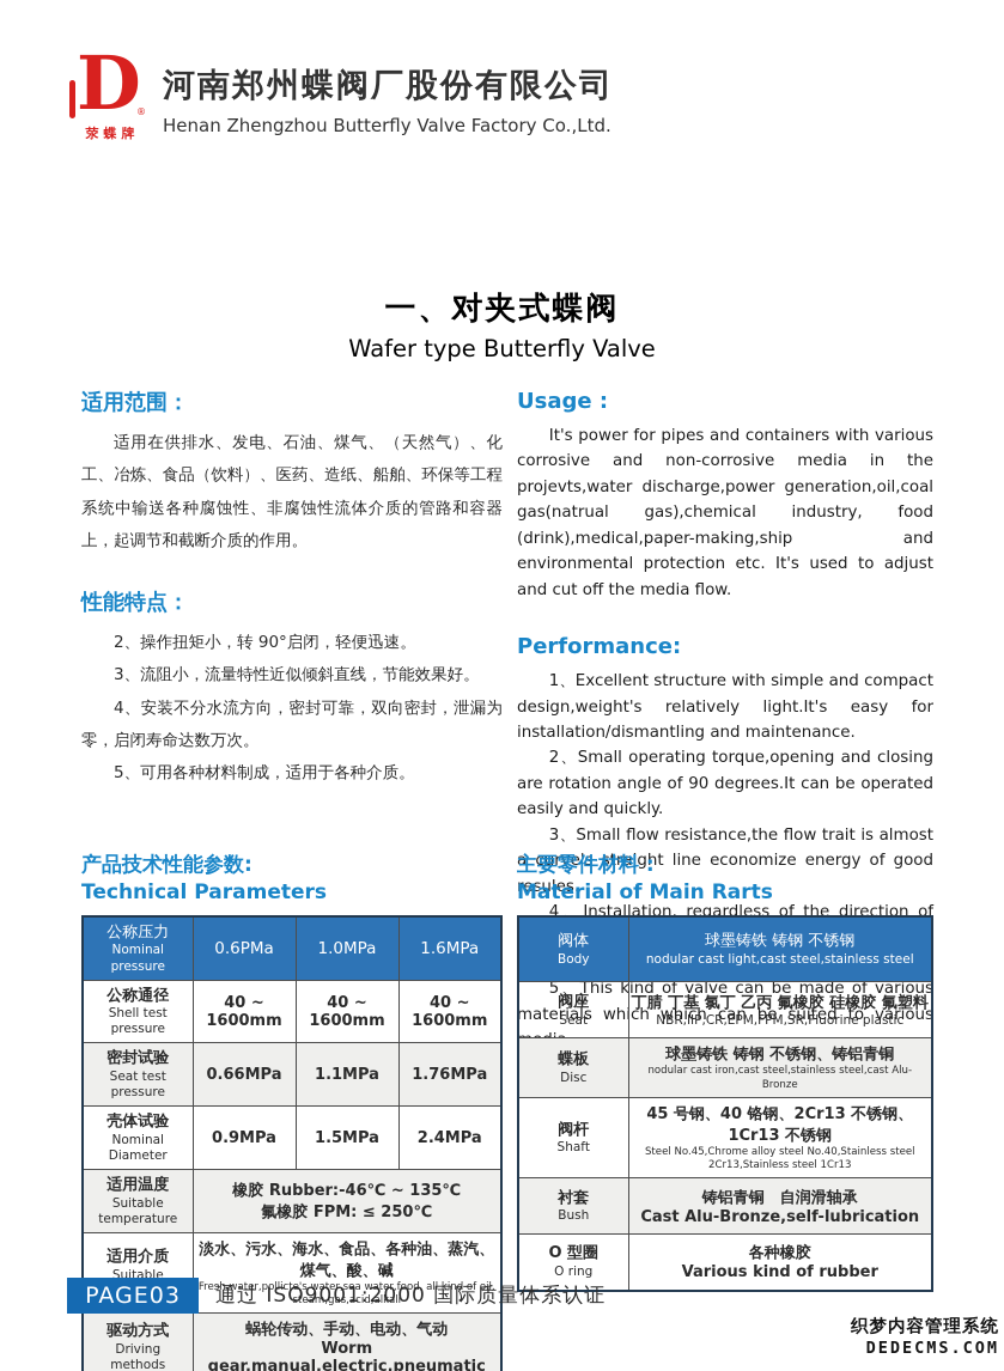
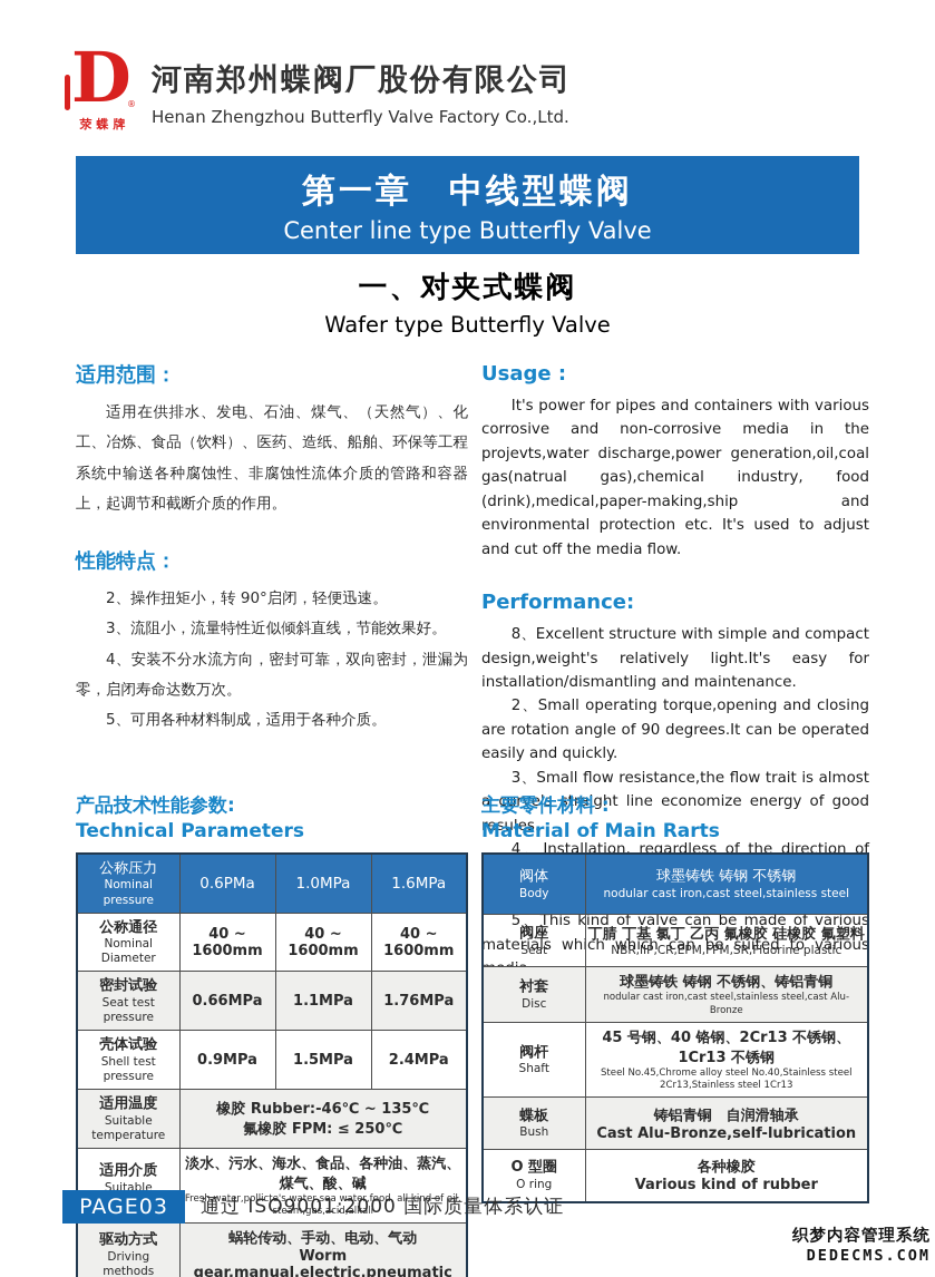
  D
  ®
  荥蝶牌
  河南郑州蝶阀厂股份有限公司
  Henan Zhengzhou Butterfly Valve Factory Co.,Ltd.
+ 第一章 中线型蝶阀
+ Center line type Butterfly Valve
  一、对夹式蝶阀
  Wafer type Butterfly Valve
  适用范围：
  适用在供排水、发电、石油、煤气、（天然气）、化工、冶炼、食品（饮料）、医药、造纸、船舶、环保等工程系统中输送各种腐蚀性、非腐蚀性流体介质的管路和容器上，起调节和截断介质的作用。
  性能特点：
  2、操作扭矩小，转 90°启闭，轻便迅速。
  3、流阻小，流量特性近似倾斜直线，节能效果好。
  4、安装不分水流方向，密封可靠，双向密封，泄漏为零，启闭寿命达数万次。
  5、可用各种材料制成，适用于各种介质。
  Usage :
  It's power for pipes and containers with various corrosive and non-corrosive media in the projevts,water discharge,power generation,oil,coal gas(natrual gas),chemical industry, food (drink),medical,paper-making,ship and environmental protection etc. It's used to adjust and cut off the media flow.
  Performance:
- 1、Excellent structure with simple and compact design,weight's relatively light.It's easy for installation/dismantling and maintenance.
+ 8、Excellent structure with simple and compact design,weight's relatively light.It's easy for installation/dismantling and maintenance.
  2、Small operating torque,opening and closing are rotation angle of 90 degrees.It can be operated easily and quickly.
  3、Small flow resistance,the flow trait is almost a curve's straight line economize energy of good resules.
  5、This kind of valve can be made of various materials which which can be suited to various
  产品技术性能参数:
  Technical Parameters
  公称压力Nominal pressure	0.6PMa	1.0MPa	1.6MPa
- 公称通径Shell test pressure	40 ~ 1600mm	40 ~ 1600mm	40 ~ 1600mm
+ 公称通径Nominal Diameter	40 ~ 1600mm	40 ~ 1600mm	40 ~ 1600mm
  密封试验Seat test pressure	0.66MPa	1.1MPa	1.76MPa
- 壳体试验Nominal Diameter	0.9MPa	1.5MPa	2.4MPa
+ 壳体试验Shell test pressure	0.9MPa	1.5MPa	2.4MPa
  适用温度Suitable temperature	橡胶 Rubber:-46℃ ~ 135℃氟橡胶 FPM: ≤ 250℃
  适用介质Suitable	淡水、污水、海水、食品、各种油、蒸汽、煤气、酸、碱Fresh water,pollicte's water,sea water,food, all kind of oil, steam,gas,acid,alkali
  驱动方式Driving methods	蜗轮传动、手动、电动、气动Worm gear,manual,electric,pneumatic
  主要零件材料 :
  Material of Main Rarts
- 阀体Body	球墨铸铁 铸钢 不锈钢nodular cast light,cast steel,stainless steel
+ 阀体Body	球墨铸铁 铸钢 不锈钢nodular cast iron,cast steel,stainless steel
  阀座Seat	丁腈 丁基 氯丁 乙丙 氟橡胶 硅橡胶 氟塑料NBR,IIP,CR,EPM,FPM,SR,Fluorine plastic
- 蝶板Disc	球墨铸铁 铸钢 不锈钢、铸铝青铜nodular cast iron,cast steel,stainless steel,cast Alu-Bronze
+ 衬套Disc	球墨铸铁 铸钢 不锈钢、铸铝青铜nodular cast iron,cast steel,stainless steel,cast Alu-Bronze
  阀杆Shaft	45 号钢、40 铬钢、2Cr13 不锈钢、1Cr13 不锈钢Steel No.45,Chrome alloy steel No.40,Stainless steel 2Cr13,Stainless steel 1Cr13
- 衬套Bush	铸铝青铜 自润滑轴承Cast Alu-Bronze,self-lubrication
+ 蝶板Bush	铸铝青铜 自润滑轴承Cast Alu-Bronze,self-lubrication
  O 型圈O ring	各种橡胶Various kind of rubber
  PAGE03
  通过 ISO9001:2000 国际质量体系认证
  织梦内容管理系统
  DEDECMS.COM
